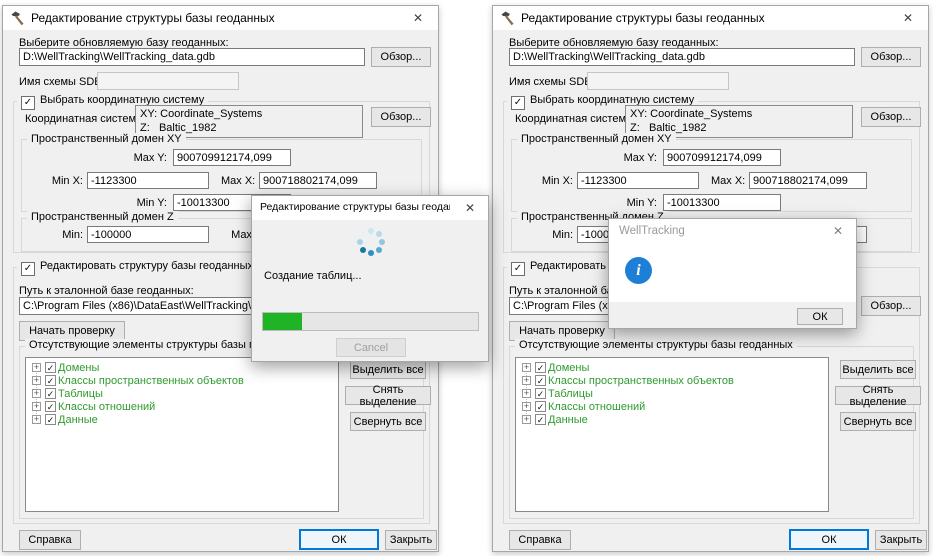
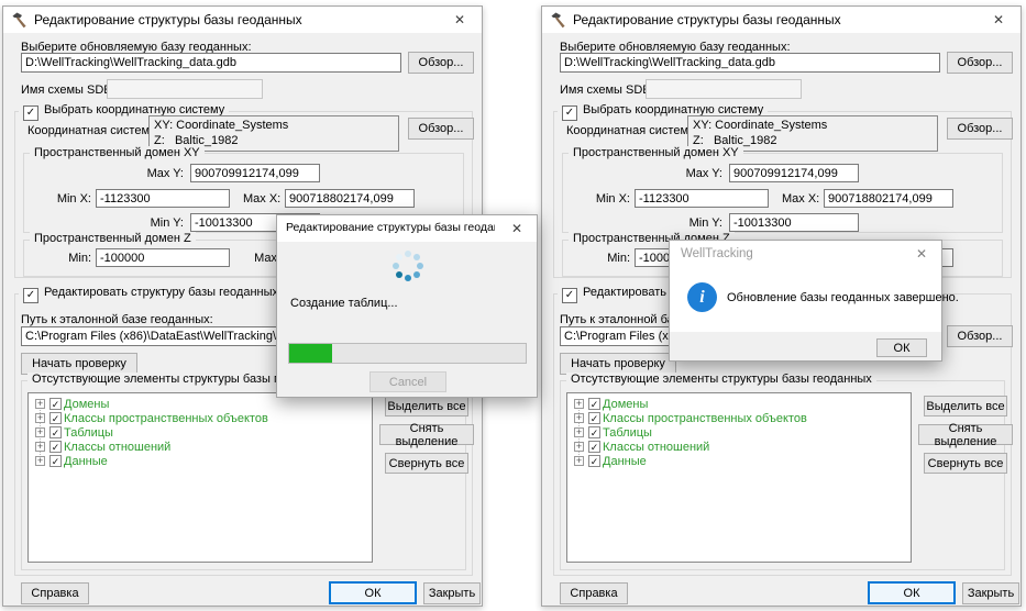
  Редактирование структуры базы геоданных
  ✕
  Выберите обновляемую базу геоданных:
  D:\WellTracking\WellTracking_data.gdb
  Обзор...
  Имя схемы SD
  ✓ Выбрать координатную систему
  Координатная систем
  XY: Coordinate_Systems
  Z: Baltic_1982
  Обзор...
  Пространственный домен XY
  Max Y:
  900709912174,099
  Min X:
  -1123300
  Max X:
  900718802174,099
  Min Y:
  -10013300
  Пространственный домен Z
  Min:
  -100000
  Max
  ✓ Редактировать структуру базы геоданны
  Путь к эталонной базе геоданных:
  C:\Program Files (x86)\DataEast\WellTracking\
  Начать проверку
  Отсутствующие элементы структуры базы
  +
  ✓
  Домены
  +
  ✓
  Классы пространственных объектов
  +
  ✓
  Таблицы
  +
  ✓
  Классы отношений
  +
  ✓
  Данные
  Выделить все
  Снять выделение
  Свернуть все
  Справка
  ОК
  Закрыть
  Редактирование структуры базы геоданных
  ✕
  Выберите обновляемую базу геоданных:
  D:\WellTracking\WellTracking_data.gdb
  Обзор...
  Имя схемы SD
  ✓ Выбрать координатную систему
  Координатная систем
  XY: Coordinate_Systems
  Z: Baltic_1982
  Обзор...
  Пространственный домен XY
  Max Y:
  900709912174,099
  Min X:
  -1123300
  Max X:
  900718802174,099
  Min Y:
  -10013300
  Пространственный домен Z
  Min:
  -1000
  Обзор...
  Начать проверку
  Отсутствующие элементы структуры базы геоданных
  +
  ✓
  Домены
  +
  ✓
  Классы пространственных объектов
  +
  ✓
  Таблицы
  +
  ✓
  Классы отношений
  +
  ✓
  Данные
  Выделить все
  Снять выделение
  Свернуть все
  Справка
  ОК
  Закрыть
  Редактирование структуры базы геода
  ✕
  Создание таблиц...
  Cancel
  WellTracking
  ✕
  i
+ Обновление базы геоданных завершено.
  ОК
